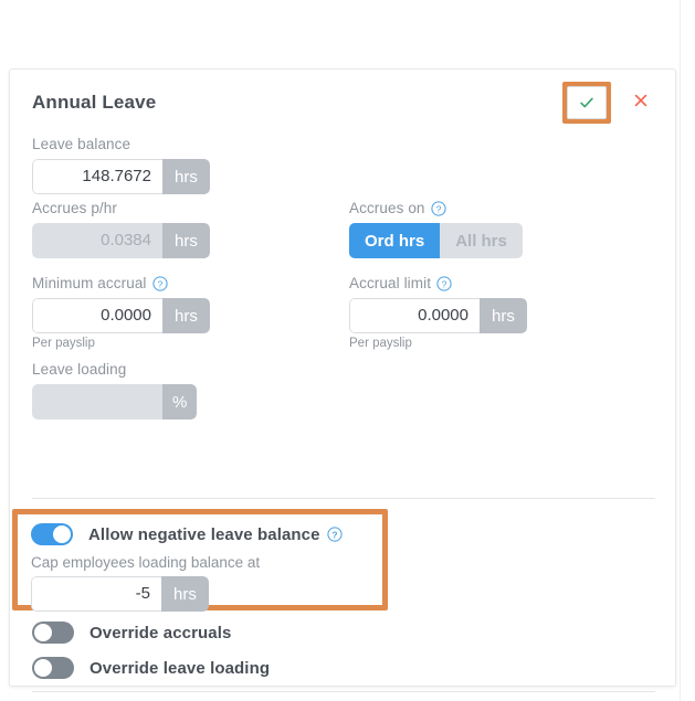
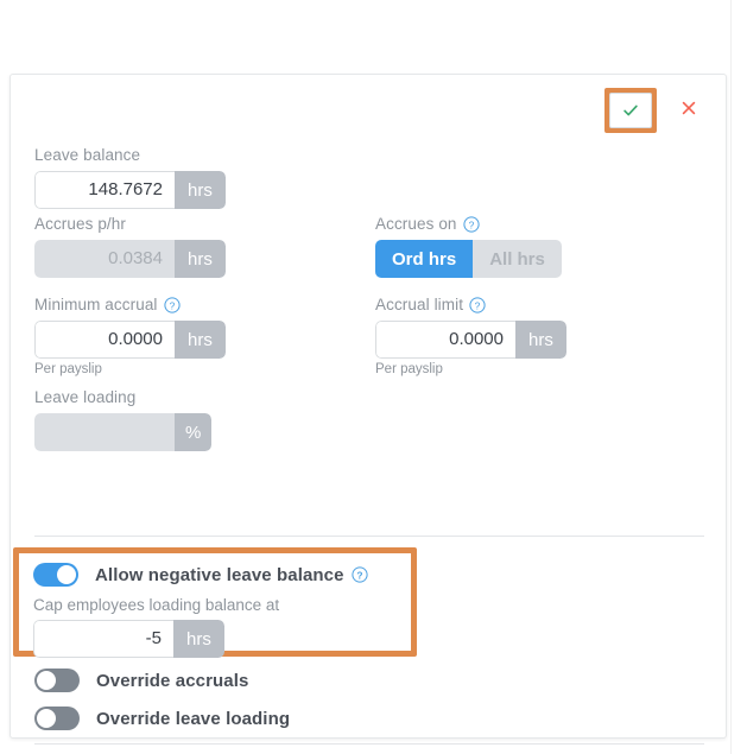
- Annual Leave
  Leave balance
  148.7672
  hrs
  Accrues p/hr
  0.0384
  hrs
  Minimum accrual
  ?
  0.0000
  hrs
  Per payslip
  Leave loading
  %
  Accrues on
  ?
  Ord hrs
  All hrs
  Accrual limit
  ?
  0.0000
  hrs
  Per payslip
  Allow negative leave balance
  ?
  Cap employees loading balance at
  -5
  hrs
  Override accruals
  Override leave loading
